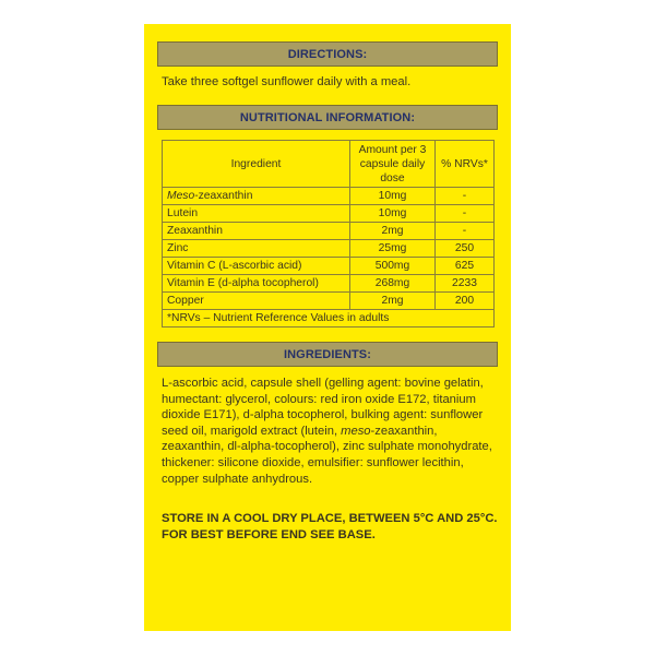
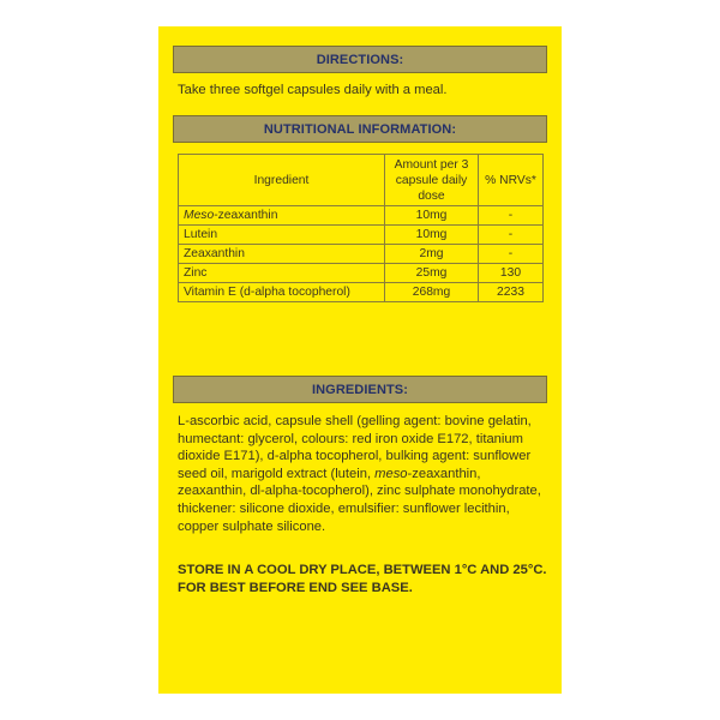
  DIRECTIONS:
- Take three softgel sunflower daily with a meal.
+ Take three softgel capsules daily with a meal.
  NUTRITIONAL INFORMATION:
  Ingredient	Amount per 3 capsule daily dose	% NRVs*
  Meso-zeaxanthin	10mg	-
  Lutein	10mg	-
  Zeaxanthin	2mg	-
- Zinc	25mg	250
+ Zinc	25mg	130
- Vitamin C (L-ascorbic acid)	500mg	625
  Vitamin E (d-alpha tocopherol)	268mg	2233
- Copper	2mg	200
- *NRVs – Nutrient Reference Values in adults
  INGREDIENTS:
- L-ascorbic acid, capsule shell (gelling agent: bovine gelatin, humectant: glycerol, colours: red iron oxide E172, titanium dioxide E171), d-alpha tocopherol, bulking agent: sunflower seed oil, marigold extract (lutein, meso-zeaxanthin, zeaxanthin, dl-alpha-tocopherol), zinc sulphate monohydrate, thickener: silicone dioxide, emulsifier: sunflower lecithin, copper sulphate anhydrous.
+ L-ascorbic acid, capsule shell (gelling agent: bovine gelatin, humectant: glycerol, colours: red iron oxide E172, titanium dioxide E171), d-alpha tocopherol, bulking agent: sunflower seed oil, marigold extract (lutein, meso-zeaxanthin, zeaxanthin, dl-alpha-tocopherol), zinc sulphate monohydrate, thickener: silicone dioxide, emulsifier: sunflower lecithin, copper sulphate silicone.
- STORE IN A COOL DRY PLACE, BETWEEN 5°C AND 25°C. FOR BEST BEFORE END SEE BASE.
+ STORE IN A COOL DRY PLACE, BETWEEN 1°C AND 25°C. FOR BEST BEFORE END SEE BASE.
